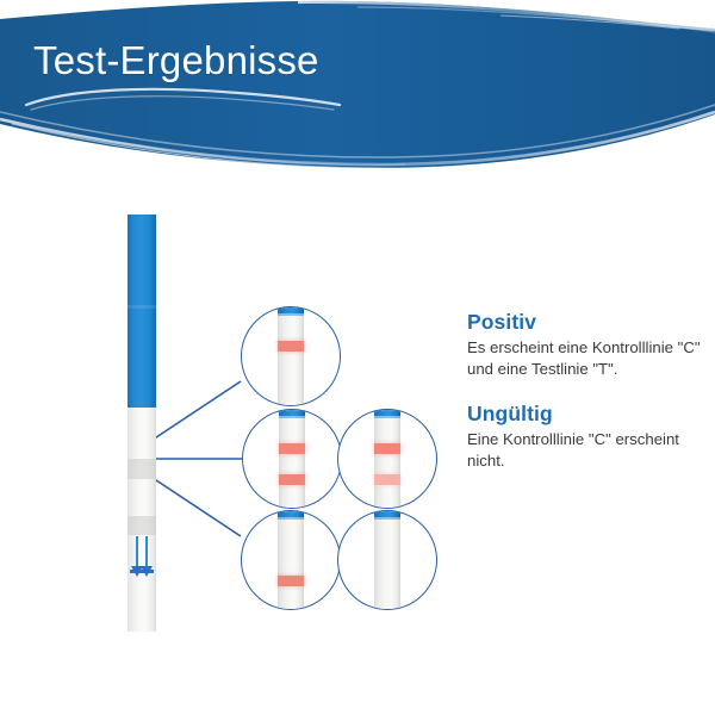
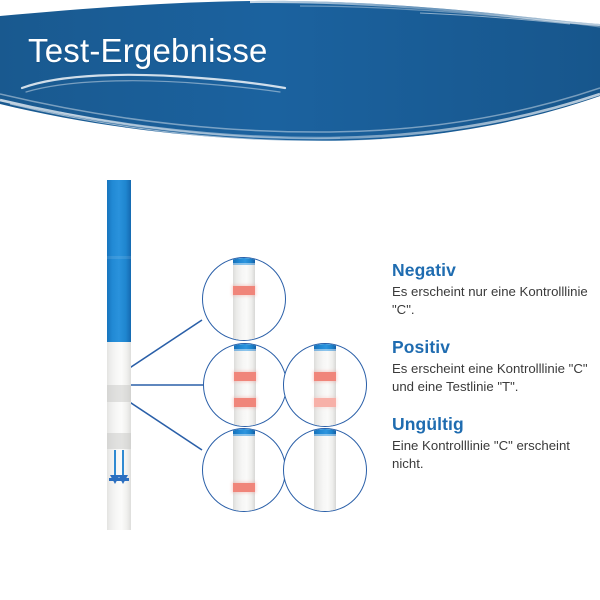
  Test-Ergebnisse
+ Negativ
+ Es erscheint nur eine Kontrolllinie "C".
  Positiv
  Es erscheint eine Kontrolllinie "C" und eine Testlinie "T".
  Ungültig
  Eine Kontrolllinie "C" erscheint nicht.
